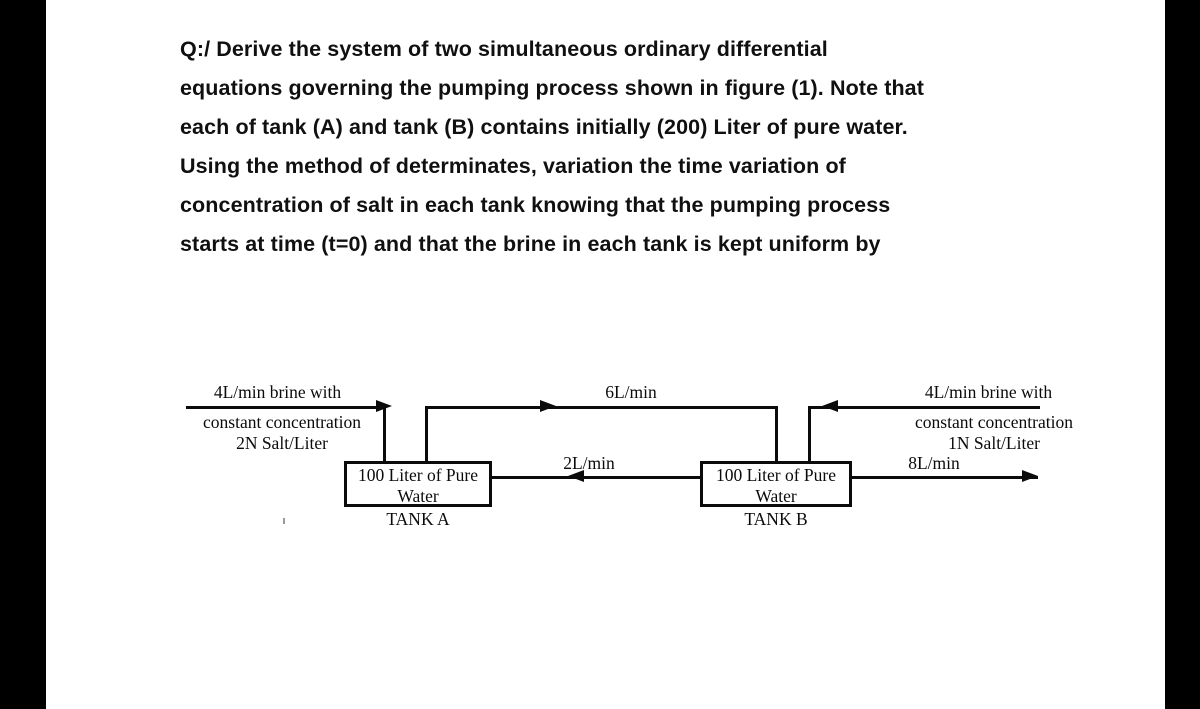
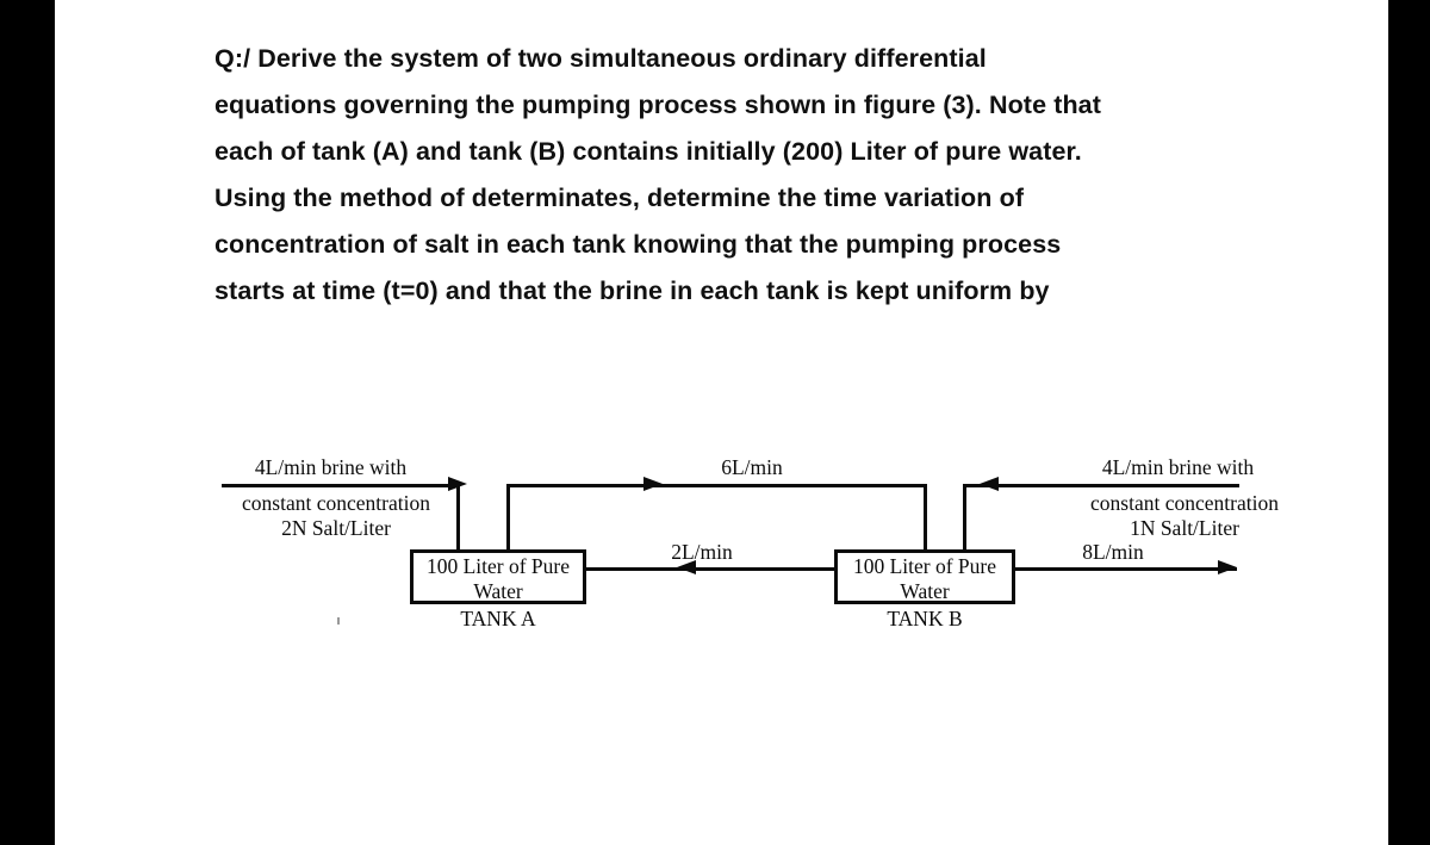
  Q:/ Derive the system of two simultaneous ordinary differential
- equations governing the pumping process shown in figure (1). Note that
+ equations governing the pumping process shown in figure (3). Note that
  each of tank (A) and tank (B) contains initially (200) Liter of pure water.
- Using the method of determinates, variation the time variation of
+ Using the method of determinates, determine the time variation of
  concentration of salt in each tank knowing that the pumping process
  starts at time (t=0) and that the brine in each tank is kept uniform by
  4L/min brine with
  constant concentration
  2N Salt/Liter
  100 Liter of Pure
  Water
  TANK A
  6L/min
  2L/min
  100 Liter of Pure
  Water
  TANK B
  4L/min brine with
  constant concentration
  1N Salt/Liter
  8L/min
